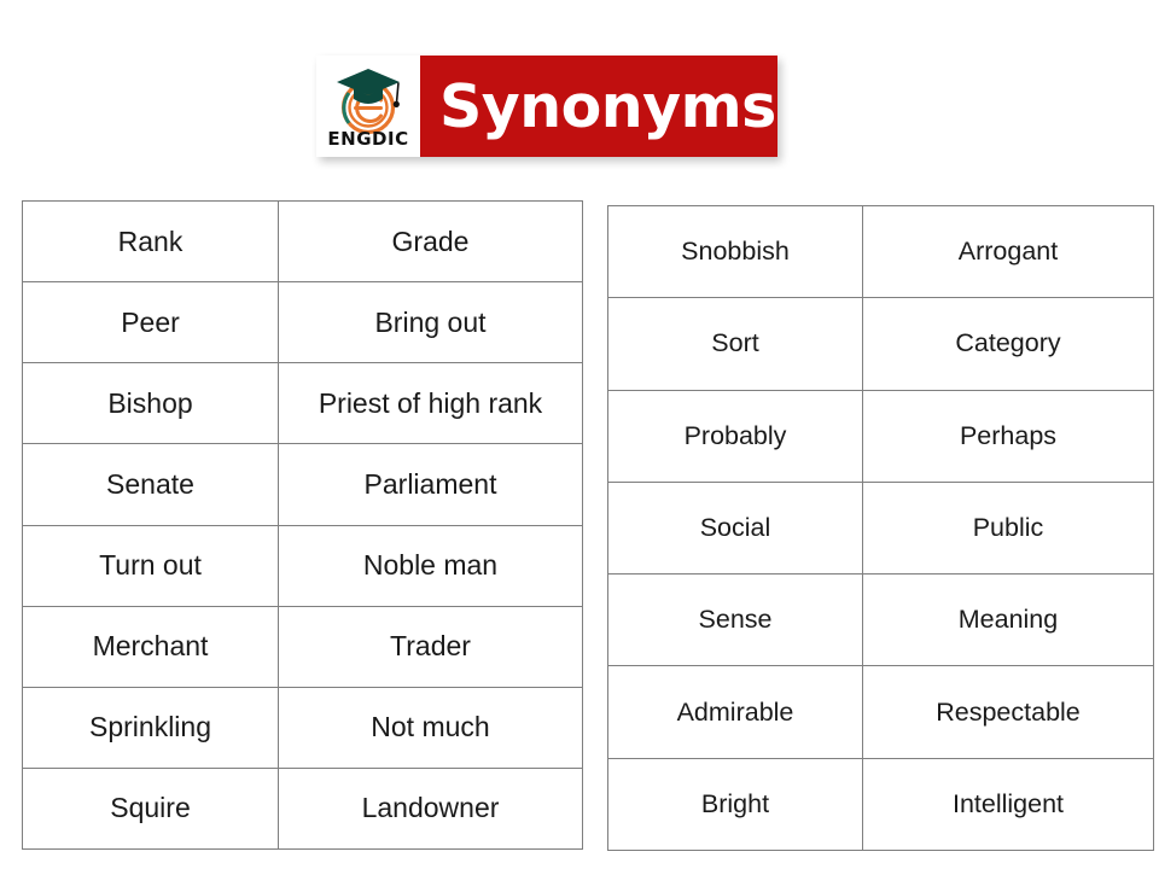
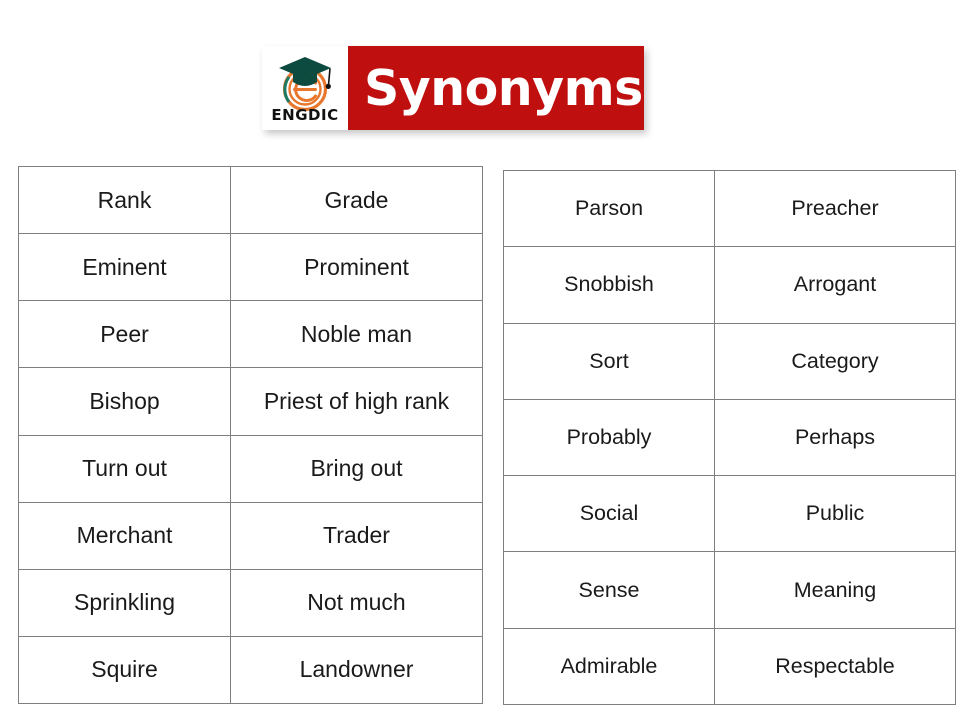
  ENGDIC
  Synonyms
  Rank	Grade
+ Eminent	Prominent
- Peer	Bring out
+ Peer	Noble man
  Bishop	Priest of high rank
- Senate	Parliament
- Turn out	Noble man
+ Turn out	Bring out
  Merchant	Trader
  Sprinkling	Not much
  Squire	Landowner
+ Parson	Preacher
  Snobbish	Arrogant
  Sort	Category
  Probably	Perhaps
  Social	Public
  Sense	Meaning
  Admirable	Respectable
- Bright	Intelligent
